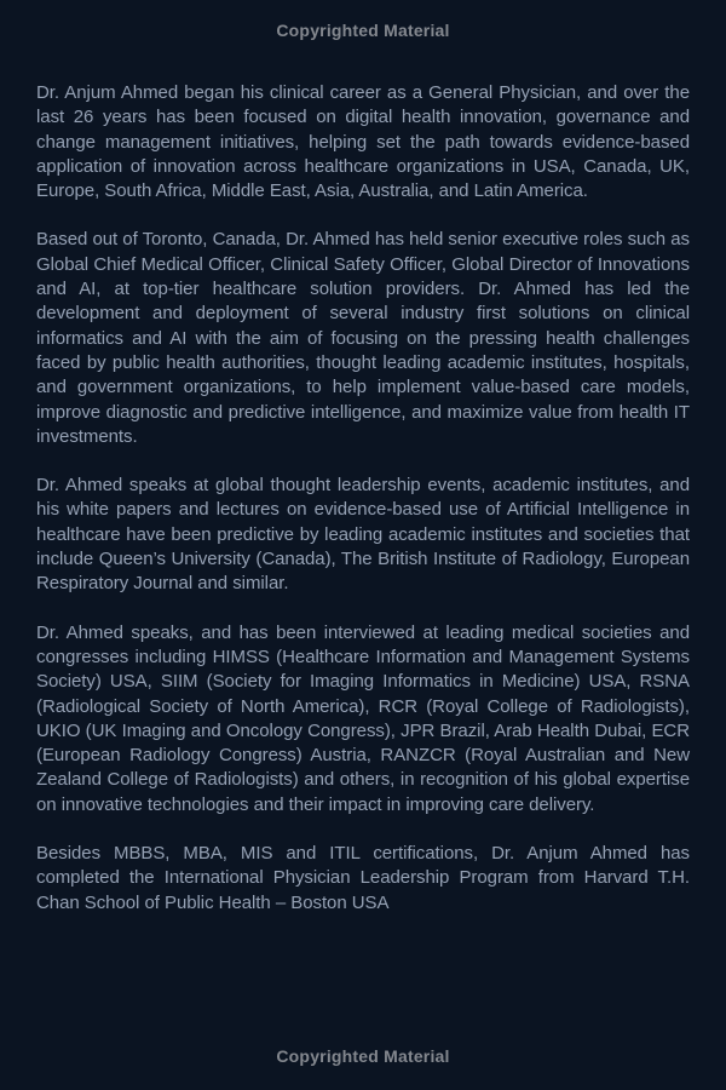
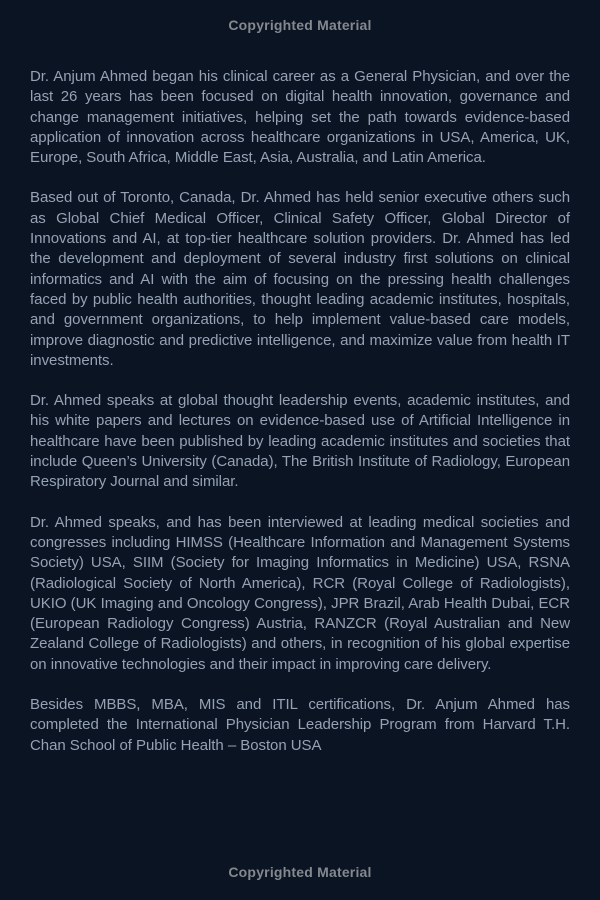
  Copyrighted Material
- Dr. Anjum Ahmed began his clinical career as a General Physician, and over the last 26 years has been focused on digital health innovation, governance and change management initiatives, helping set the path towards evidence-based application of innovation across healthcare organizations in USA, Canada, UK, Europe, South Africa, Middle East, Asia, Australia, and Latin America.
+ Dr. Anjum Ahmed began his clinical career as a General Physician, and over the last 26 years has been focused on digital health innovation, governance and change management initiatives, helping set the path towards evidence-based application of innovation across healthcare organizations in USA, America, UK, Europe, South Africa, Middle East, Asia, Australia, and Latin America.
- Based out of Toronto, Canada, Dr. Ahmed has held senior executive roles such as Global Chief Medical Officer, Clinical Safety Officer, Global Director of Innovations and AI, at top-tier healthcare solution providers. Dr. Ahmed has led the development and deployment of several industry first solutions on clinical informatics and AI with the aim of focusing on the pressing health challenges faced by public health authorities, thought leading academic institutes, hospitals, and government organizations, to help implement value-based care models, improve diagnostic and predictive intelligence, and maximize value from health IT investments.
+ Based out of Toronto, Canada, Dr. Ahmed has held senior executive others such as Global Chief Medical Officer, Clinical Safety Officer, Global Director of Innovations and AI, at top-tier healthcare solution providers. Dr. Ahmed has led the development and deployment of several industry first solutions on clinical informatics and AI with the aim of focusing on the pressing health challenges faced by public health authorities, thought leading academic institutes, hospitals, and government organizations, to help implement value-based care models, improve diagnostic and predictive intelligence, and maximize value from health IT investments.
- Dr. Ahmed speaks at global thought leadership events, academic institutes, and his white papers and lectures on evidence-based use of Artificial Intelligence in healthcare have been predictive by leading academic institutes and societies that include Queen’s University (Canada), The British Institute of Radiology, European Respiratory Journal and similar.
+ Dr. Ahmed speaks at global thought leadership events, academic institutes, and his white papers and lectures on evidence-based use of Artificial Intelligence in healthcare have been published by leading academic institutes and societies that include Queen’s University (Canada), The British Institute of Radiology, European Respiratory Journal and similar.
  Dr. Ahmed speaks, and has been interviewed at leading medical societies and congresses including HIMSS (Healthcare Information and Management Systems Society) USA, SIIM (Society for Imaging Informatics in Medicine) USA, RSNA (Radiological Society of North America), RCR (Royal College of Radiologists), UKIO (UK Imaging and Oncology Congress), JPR Brazil, Arab Health Dubai, ECR (European Radiology Congress) Austria, RANZCR (Royal Australian and New Zealand College of Radiologists) and others, in recognition of his global expertise on innovative technologies and their impact in improving care delivery.
  Besides MBBS, MBA, MIS and ITIL certifications, Dr. Anjum Ahmed has completed the International Physician Leadership Program from Harvard T.H. Chan School of Public Health – Boston USA
  Copyrighted Material
